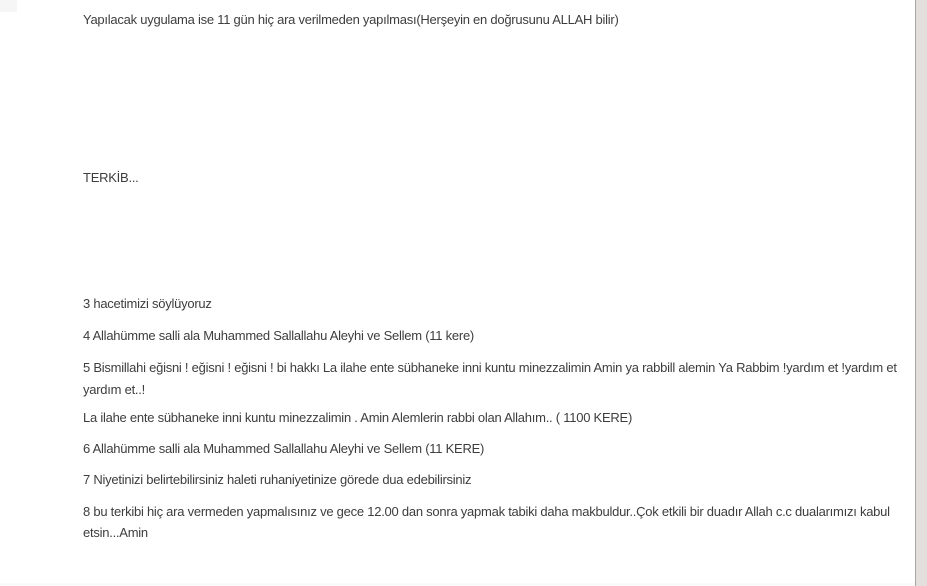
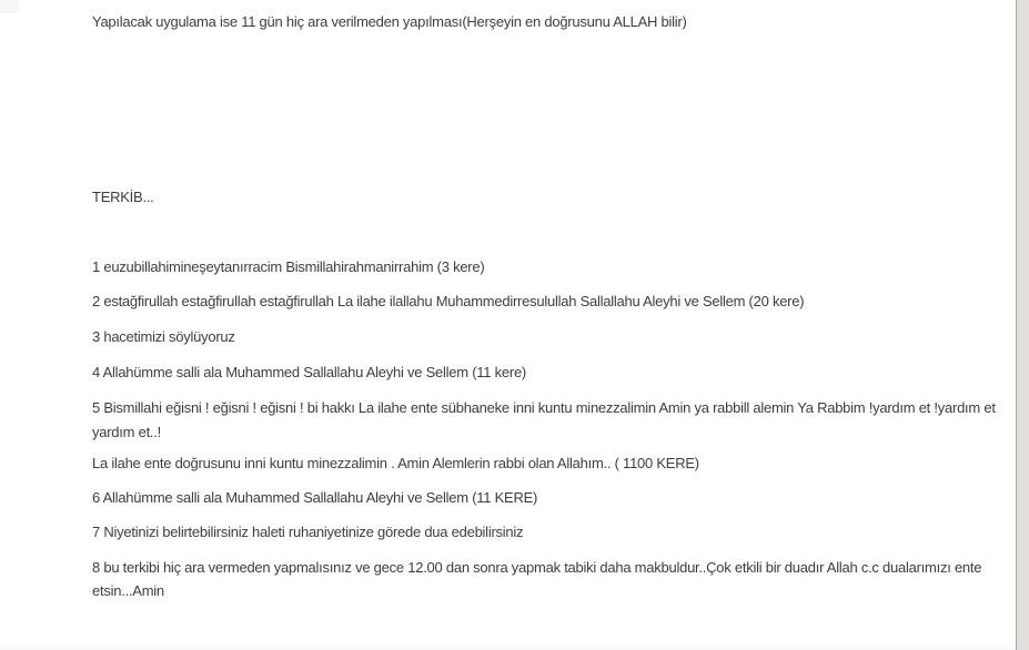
  Yapılacak uygulama ise 11 gün hiç ara verilmeden yapılması(Herşeyin en doğrusunu ALLAH bilir)
  TERKİB...
+ 1 euzubillahimineşeytanırracim Bismillahirahmanirrahim (3 kere)
+ 2 estağfirullah estağfirullah estağfirullah La ilahe ilallahu Muhammedirresulullah Sallallahu Aleyhi ve Sellem (20 kere)
  3 hacetimizi söylüyoruz
  4 Allahümme salli ala Muhammed Sallallahu Aleyhi ve Sellem (11 kere)
  5 Bismillahi eğisni ! eğisni ! eğisni ! bi hakkı La ilahe ente sübhaneke inni kuntu minezzalimin Amin ya rabbill alemin Ya Rabbim !yardım et !yardım et
  yardım et..!
- La ilahe ente sübhaneke inni kuntu minezzalimin . Amin Alemlerin rabbi olan Allahım.. ( 1100 KERE)
+ La ilahe ente doğrusunu inni kuntu minezzalimin . Amin Alemlerin rabbi olan Allahım.. ( 1100 KERE)
  6 Allahümme salli ala Muhammed Sallallahu Aleyhi ve Sellem (11 KERE)
  7 Niyetinizi belirtebilirsiniz haleti ruhaniyetinize görede dua edebilirsiniz
- 8 bu terkibi hiç ara vermeden yapmalısınız ve gece 12.00 dan sonra yapmak tabiki daha makbuldur..Çok etkili bir duadır Allah c.c dualarımızı kabul
+ 8 bu terkibi hiç ara vermeden yapmalısınız ve gece 12.00 dan sonra yapmak tabiki daha makbuldur..Çok etkili bir duadır Allah c.c dualarımızı ente
  etsin...Amin
